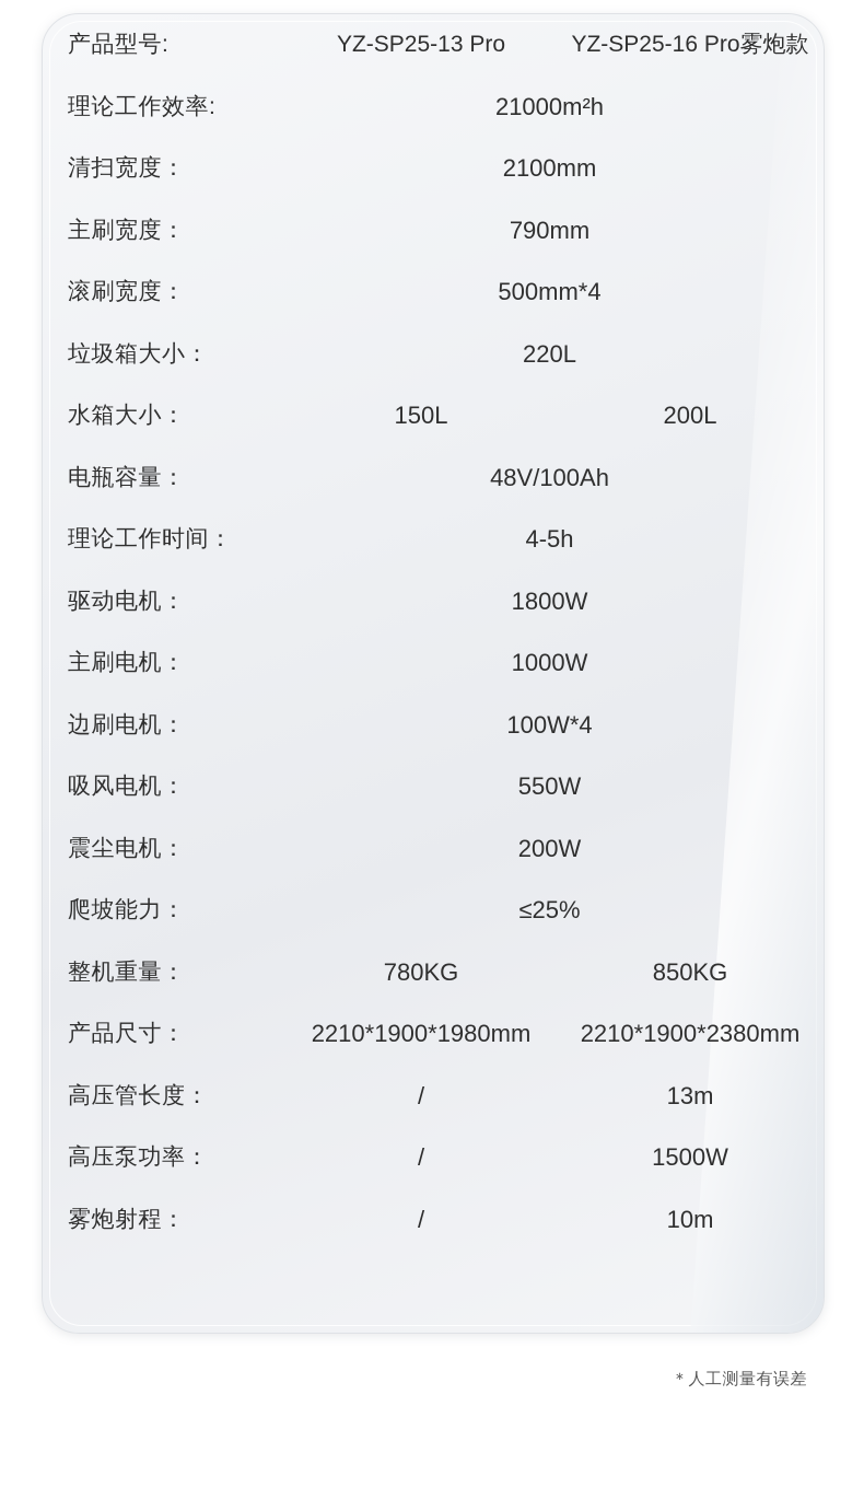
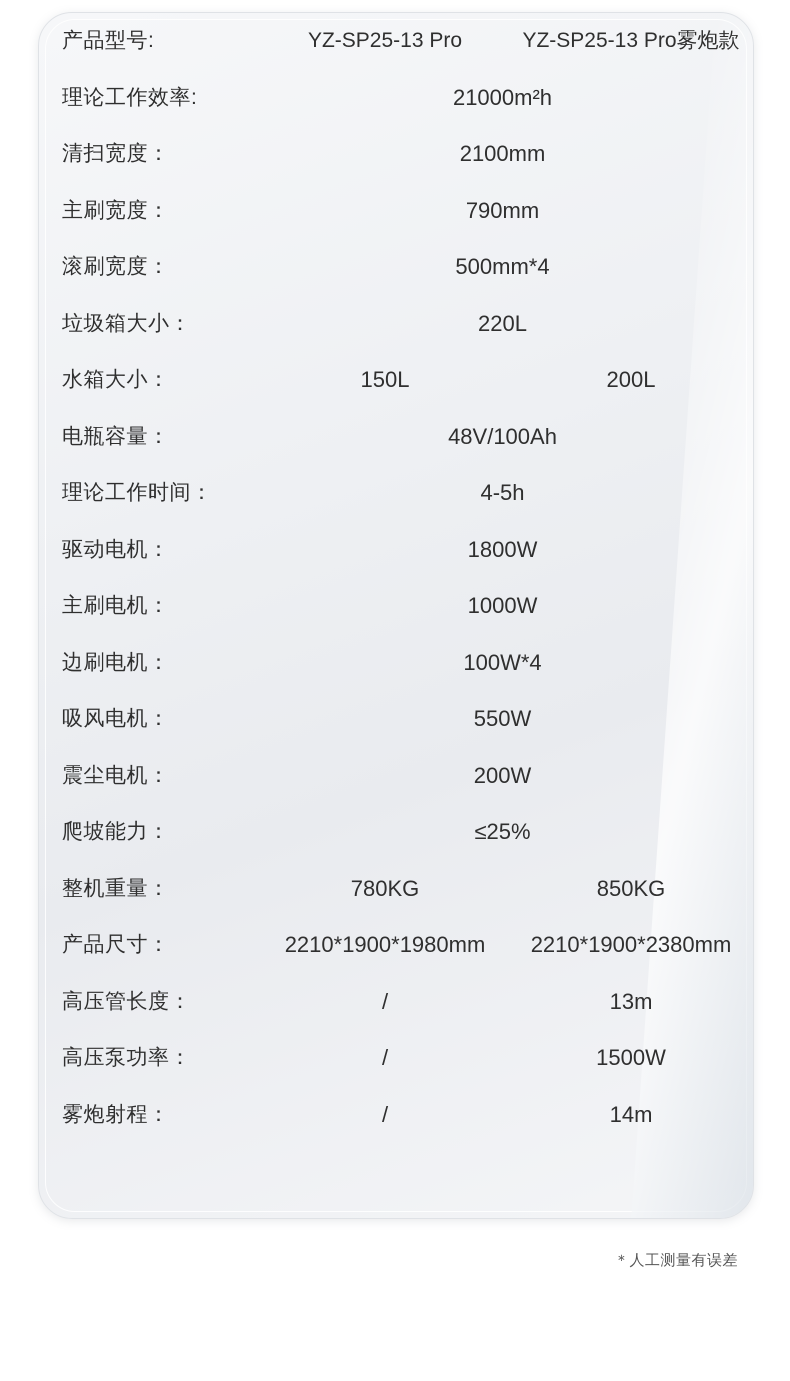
  产品型号:
  YZ-SP25-13 Pro
- YZ-SP25-16 Pro雾炮款
+ YZ-SP25-13 Pro雾炮款
  理论工作效率:
  21000m²h
  清扫宽度：
  2100mm
  主刷宽度：
  790mm
  滚刷宽度：
  500mm*4
  垃圾箱大小：
  220L
  水箱大小：
  150L
  200L
  电瓶容量：
  48V/100Ah
  理论工作时间：
  4-5h
  驱动电机：
  1800W
  主刷电机：
  1000W
  边刷电机：
  100W*4
  吸风电机：
  550W
  震尘电机：
  200W
  爬坡能力：
  ≤25%
  整机重量：
  780KG
  850KG
  产品尺寸：
  2210*1900*1980mm
  2210*1900*2380mm
  高压管长度：
  /
  13m
  高压泵功率：
  /
  1500W
  雾炮射程：
  /
- 10m
+ 14m
  ＊人工测量有误差
